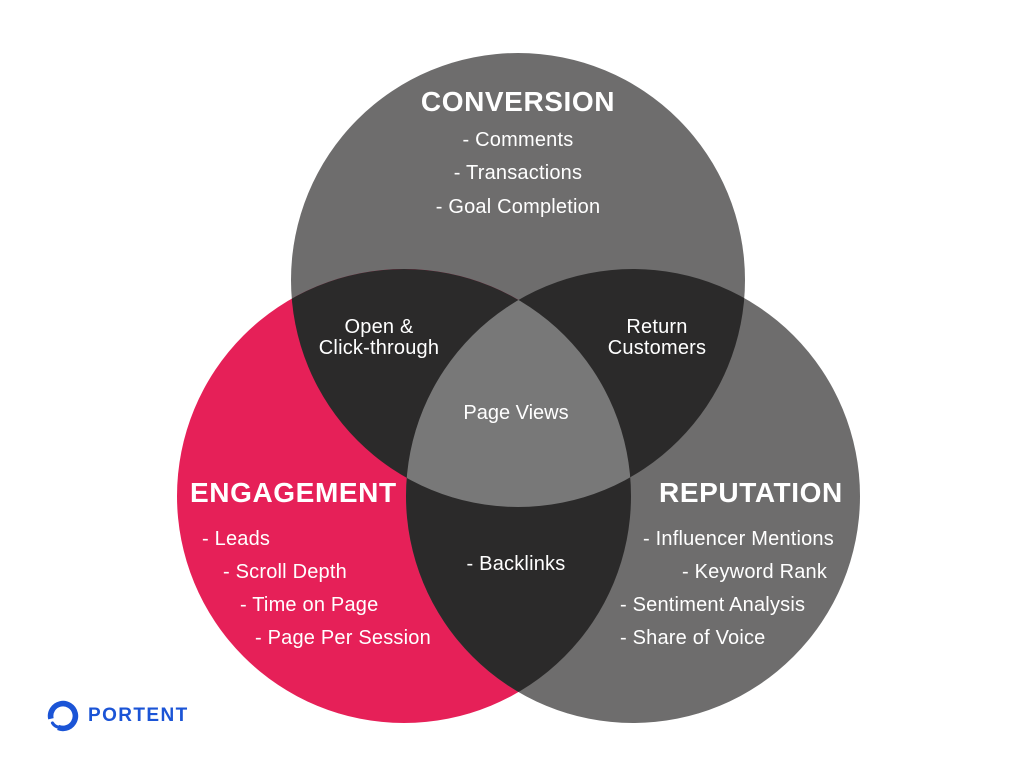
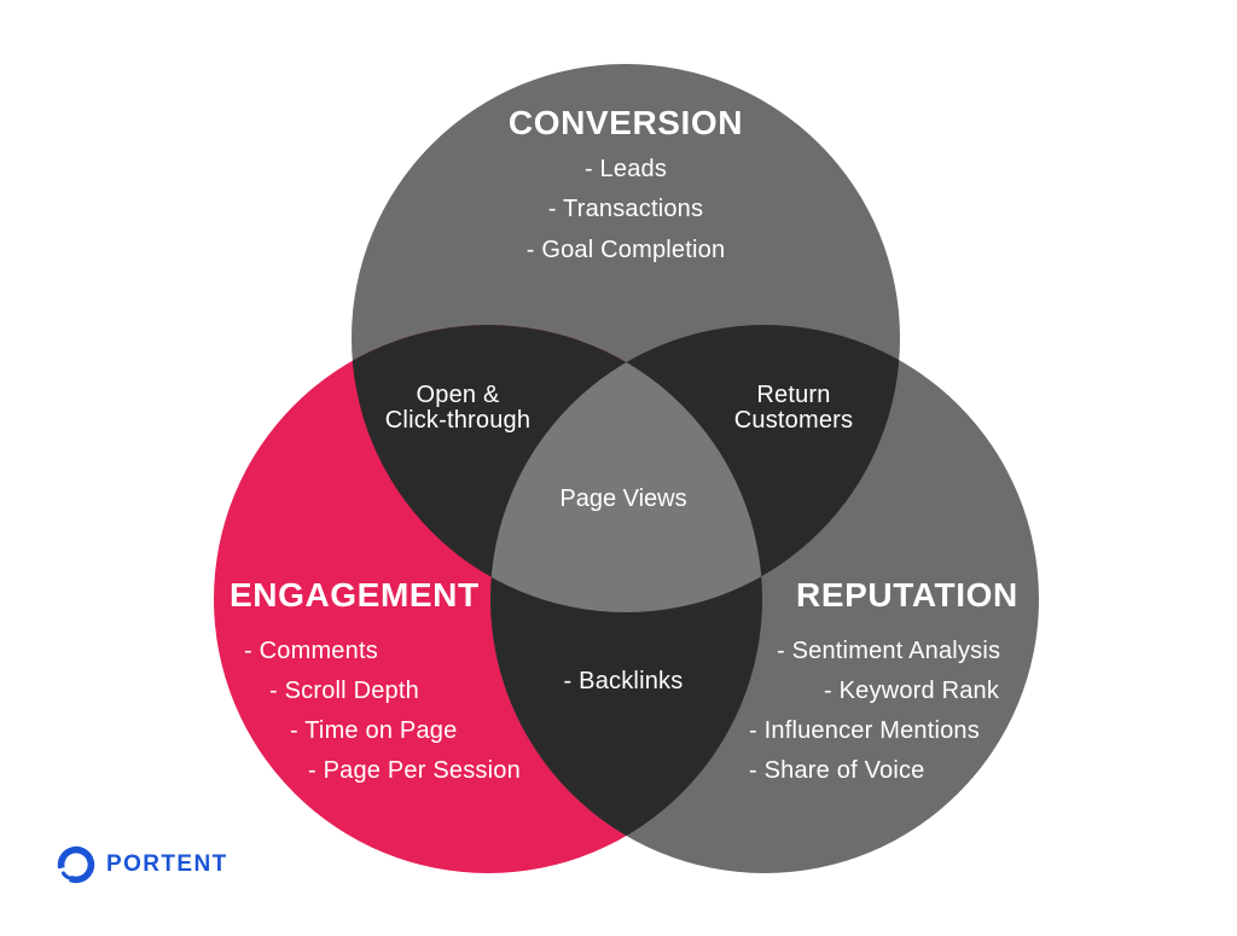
  CONVERSION
- - Comments
+ - Leads
  - Transactions
  - Goal Completion
  Open &
  Click-through
  Return
  Customers
  Page Views
  ENGAGEMENT
- - Leads
+ - Comments
  - Scroll Depth
  - Time on Page
  - Page Per Session
  - Backlinks
  REPUTATION
- - Influencer Mentions
+ - Sentiment Analysis
  - Keyword Rank
- - Sentiment Analysis
+ - Influencer Mentions
  - Share of Voice
  PORTENT
